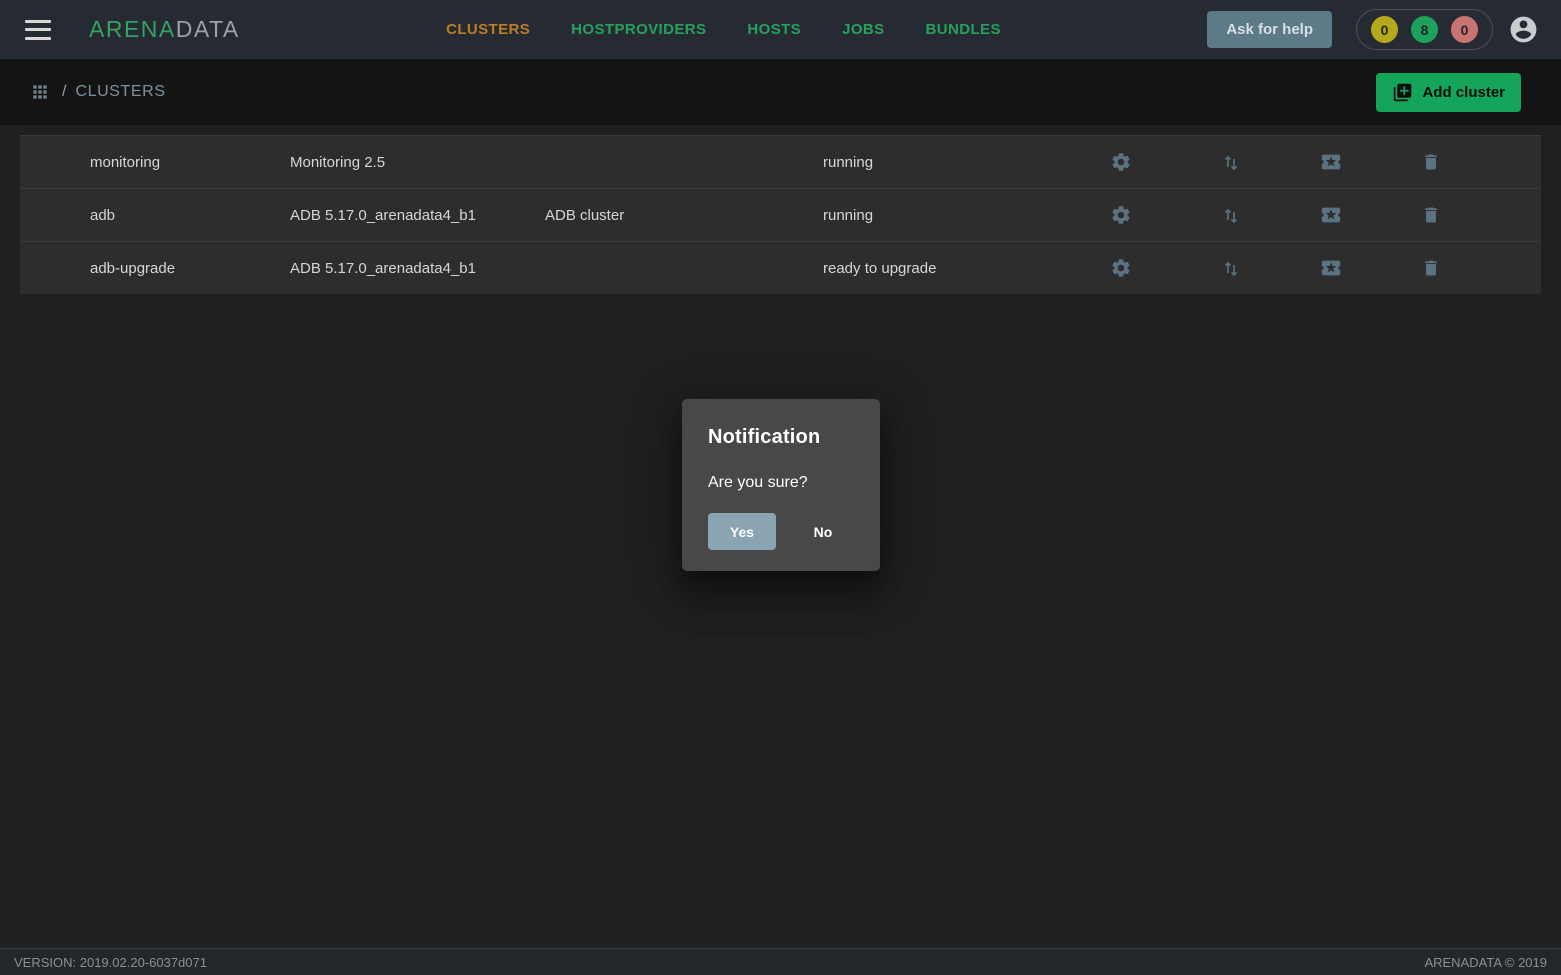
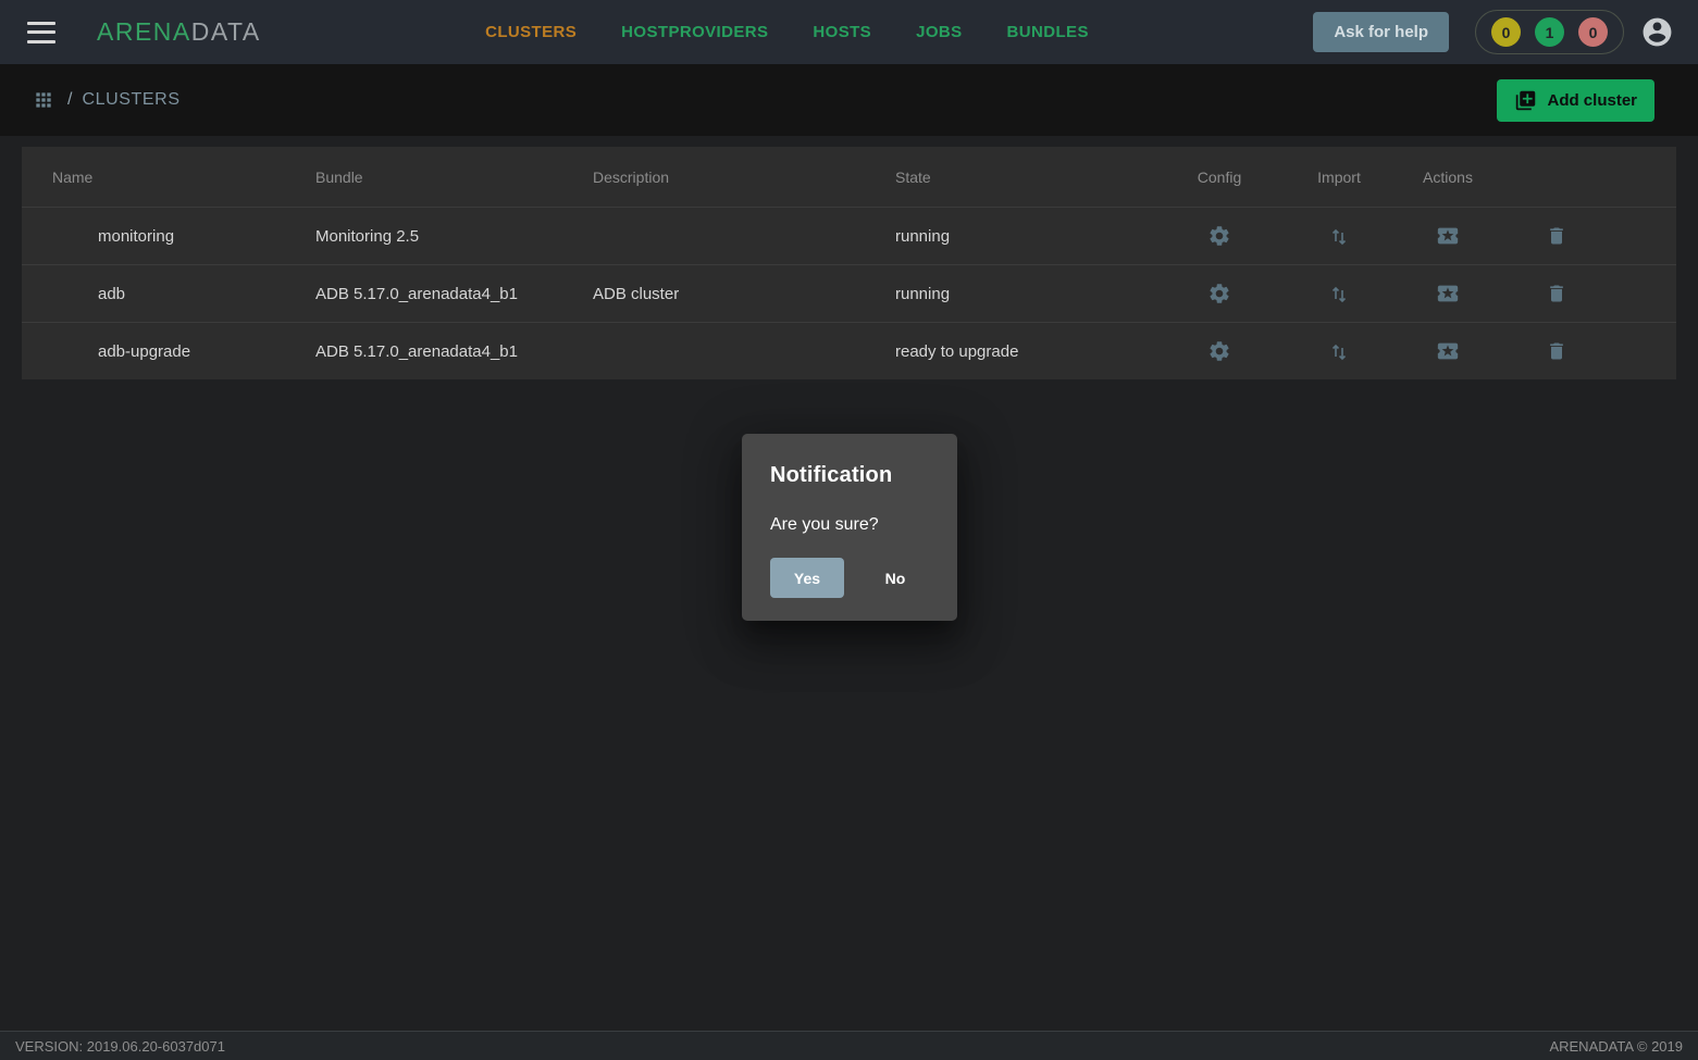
  ARENADATA
  CLUSTERS
  HOSTPROVIDERS
  HOSTS
  JOBS
  BUNDLES
  Ask for help
  0
- 8
+ 1
  0
  /
  CLUSTERS
  Add cluster
+ Name
+ Bundle
+ Description
+ State
+ Config
+ Import
+ Actions
  monitoring
  Monitoring 2.5
  running
  adb
  ADB 5.17.0_arenadata4_b1
  ADB cluster
  running
  adb-upgrade
  ADB 5.17.0_arenadata4_b1
  ready to upgrade
  Notification
  Are you sure?
  Yes
  No
- VERSION: 2019.02.20-6037d071
+ VERSION: 2019.06.20-6037d071
  ARENADATA © 2019
